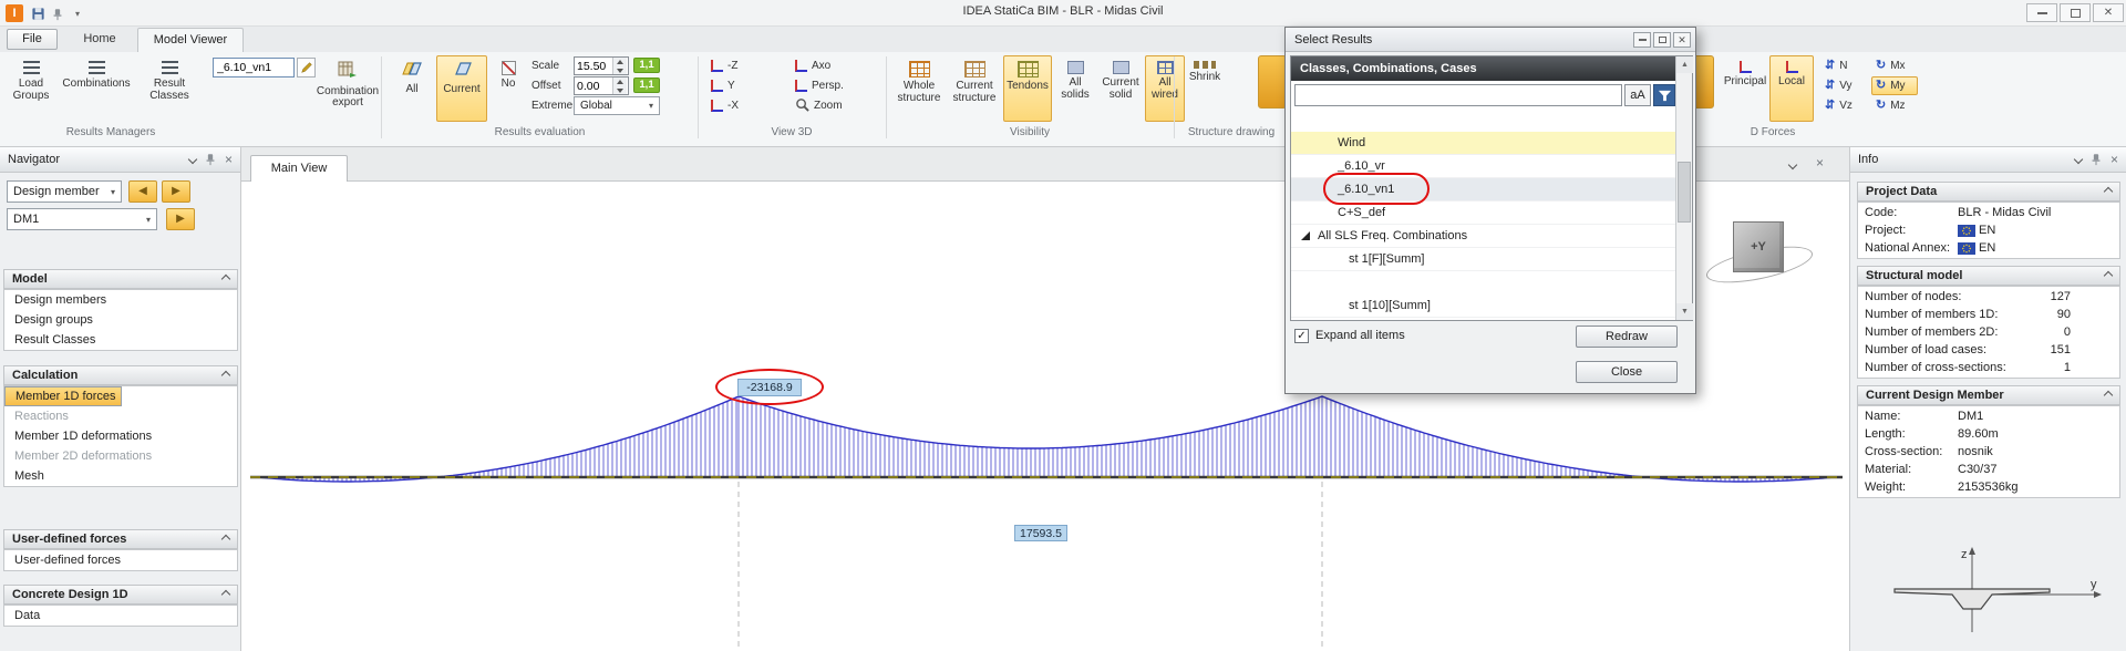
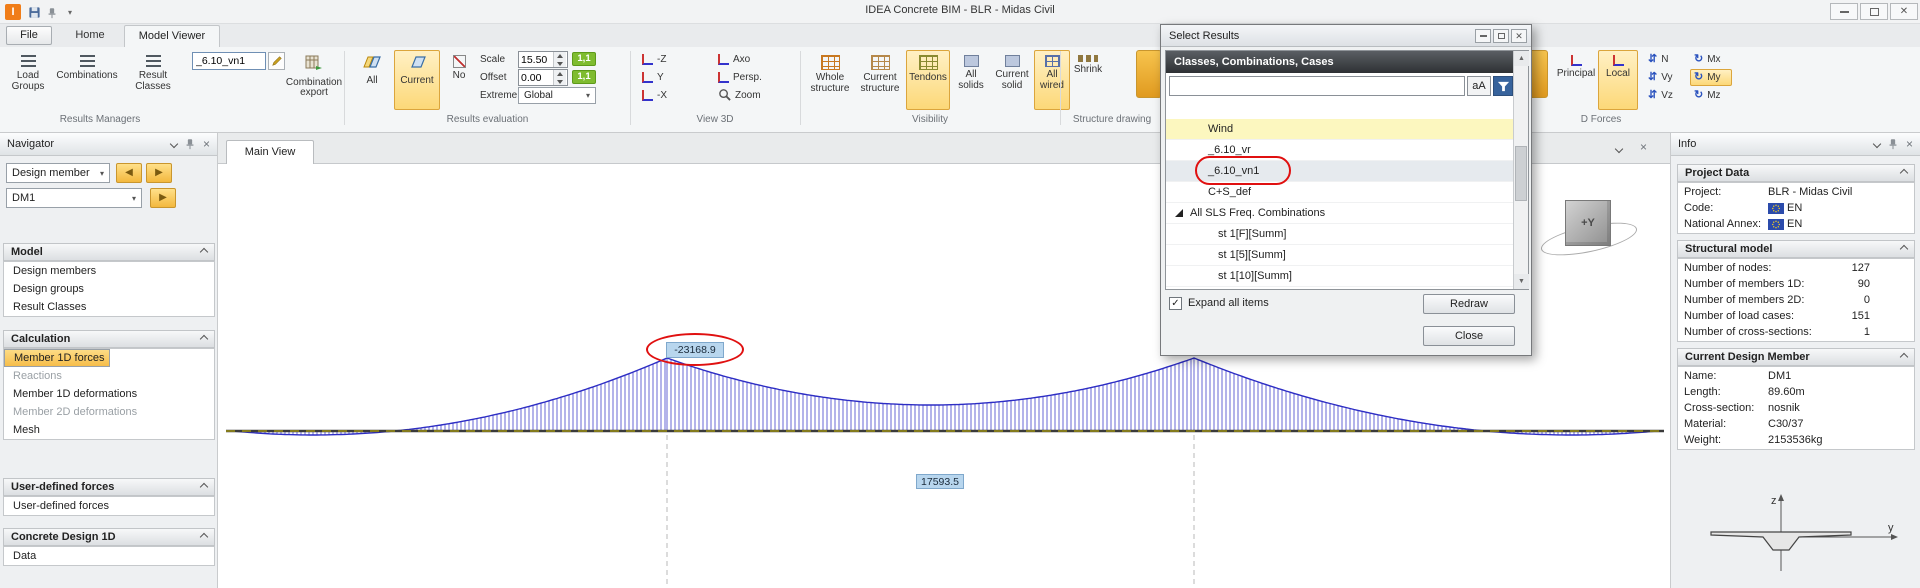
  I
  ▾
- IDEA StatiCa BIM - BLR - Midas Civil
+ IDEA Concrete BIM - BLR - Midas Civil
  ✕
  File
  Home
  Model Viewer
  Load Groups
  Combinations
  Result Classes
  _6.10_vn1
  Combination export
  Results Managers
  All
  Current
  No
  Scale
  15.50
  1,1
  Offset
  0.00
  1,1
  Extreme
  Global
  ▾
  Results evaluation
  -Z
  Y
  -X
  Axo
  Persp.
  Zoom
  View 3D
  Whole structure
  Current structure
  Tendons
  All solids
  Current solid
  All wired
  Visibility
  Shrink
  Structure drawing
  Principal
  Local
  ⇵
  N
  ⇵
  Vy
  ⇵
  Vz
  ↻
  Mx
  ↻
  My
  ↻
  Mz
  D Forces
  Navigator
  ×
  Design member
  ▾
  ◀
  ▶
  DM1
  ▾
  ▶
  Model
  Design members
  Design groups
  Result Classes
  Calculation
  Member 1D forces
  Reactions
  Member 1D deformations
  Member 2D deformations
  Mesh
  User-defined forces
  User-defined forces
  Concrete Design 1D
  Data
  Main View
  ×
  -23168.9
  17593.5
  +Y
  Info
  ×
  Project Data
- Code:
+ Project:
  BLR - Midas Civil
- Project:
+ Code:
  EN
  National Annex:
  EN
  Structural model
  Number of nodes:
  127
  Number of members 1D:
  90
  Number of members 2D:
  0
  Number of load cases:
  151
  Number of cross-sections:
  1
  Current Design Member
  Name:
  DM1
  Length:
  89.60m
  Cross-section:
  nosnik
  Material:
  C30/37
  Weight:
  2153536kg
  z
  y
  Select Results
  ✕
  Classes, Combinations, Cases
  aA
  Wind
  _6.10_vr
  _6.10_vn1
  C+S_def
  All SLS Freq. Combinations
  st 1[F][Summ]
+ st 1[5][Summ]
  st 1[10][Summ]
  ✓
  Expand all items
  Redraw
  Close
